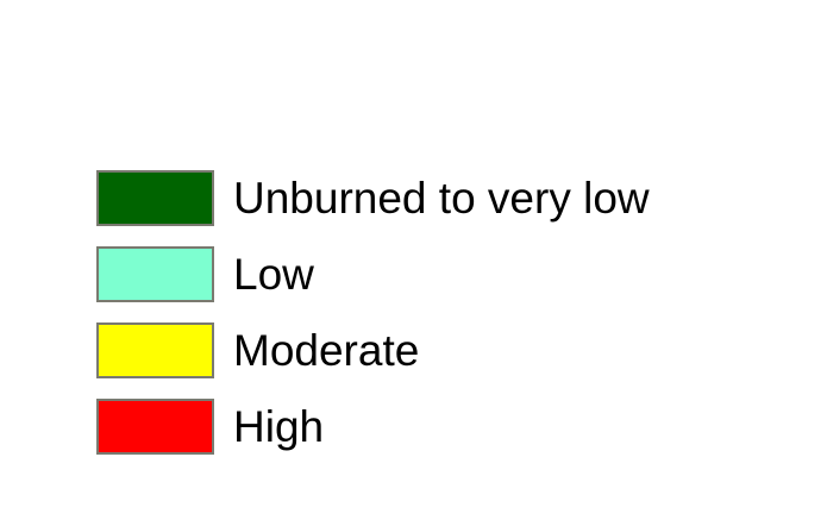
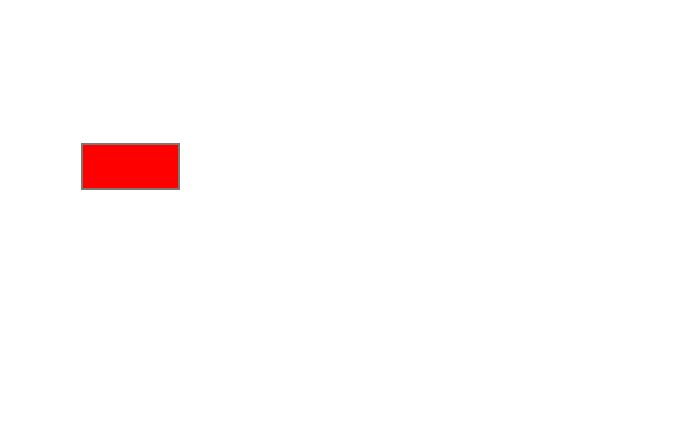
- Unburned to very low
- Low
- Moderate
- High
